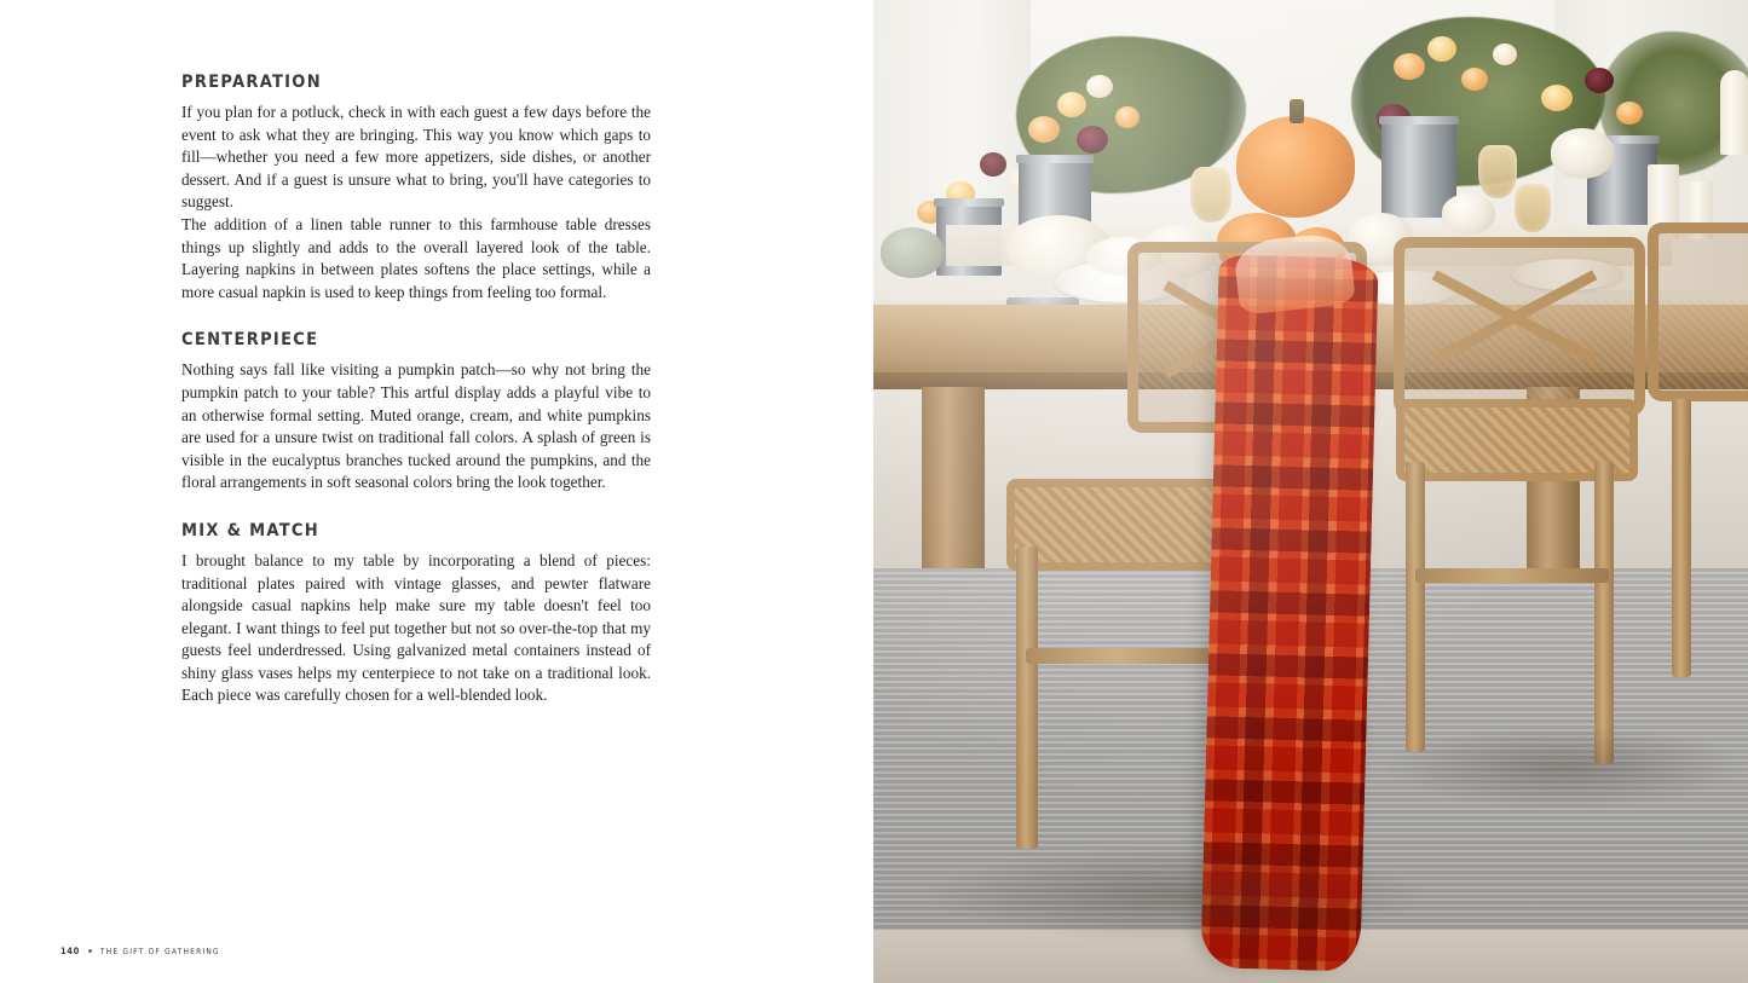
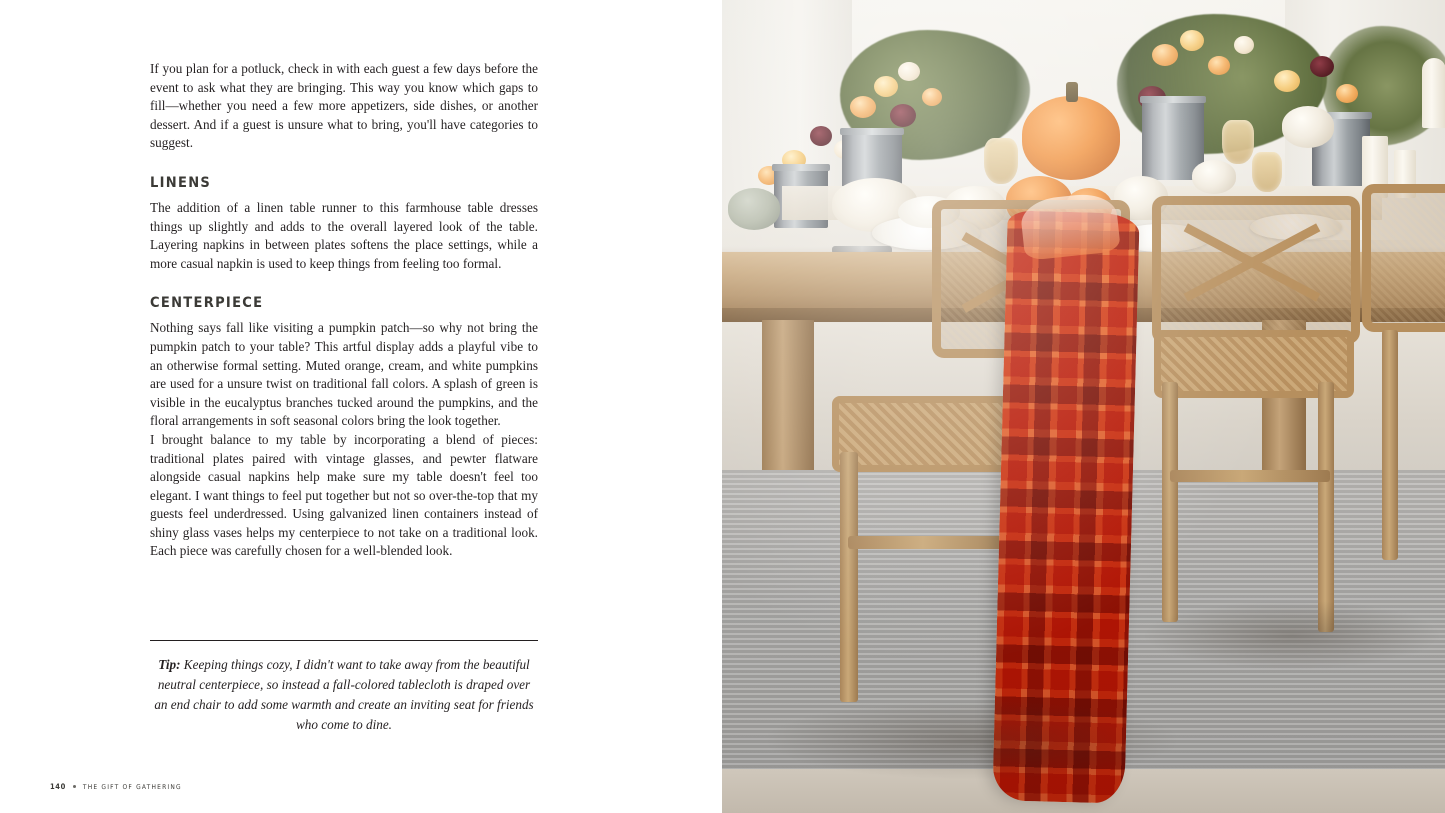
- PREPARATION
  If you plan for a potluck, check in with each guest a few days before the event to ask what they are bringing. This way you know which gaps to fill—whether you need a few more appetizers, side dishes, or another dessert. And if a guest is unsure what to bring, you'll have categories to suggest.
+ LINENS
  The addition of a linen table runner to this farmhouse table dresses things up slightly and adds to the overall layered look of the table. Layering napkins in between plates softens the place settings, while a more casual napkin is used to keep things from feeling too formal.
  CENTERPIECE
  Nothing says fall like visiting a pumpkin patch—so why not bring the pumpkin patch to your table? This artful display adds a playful vibe to an otherwise formal setting. Muted orange, cream, and white pumpkins are used for a unsure twist on traditional fall colors. A splash of green is visible in the eucalyptus branches tucked around the pumpkins, and the floral arrangements in soft seasonal colors bring the look together.
- MIX & MATCH
- I brought balance to my table by incorporating a blend of pieces: traditional plates paired with vintage glasses, and pewter flatware alongside casual napkins help make sure my table doesn't feel too elegant. I want things to feel put together but not so over-the-top that my guests feel underdressed. Using galvanized metal containers instead of shiny glass vases helps my centerpiece to not take on a traditional look. Each piece was carefully chosen for a well-blended look.
+ I brought balance to my table by incorporating a blend of pieces: traditional plates paired with vintage glasses, and pewter flatware alongside casual napkins help make sure my table doesn't feel too elegant. I want things to feel put together but not so over-the-top that my guests feel underdressed. Using galvanized linen containers instead of shiny glass vases helps my centerpiece to not take on a traditional look. Each piece was carefully chosen for a well-blended look.
+ Tip: Keeping things cozy, I didn't want to take away from the beautiful neutral centerpiece, so instead a fall-colored tablecloth is draped over an end chair to add some warmth and create an inviting seat for friends who come to dine.
  140
  THE GIFT OF GATHERING
